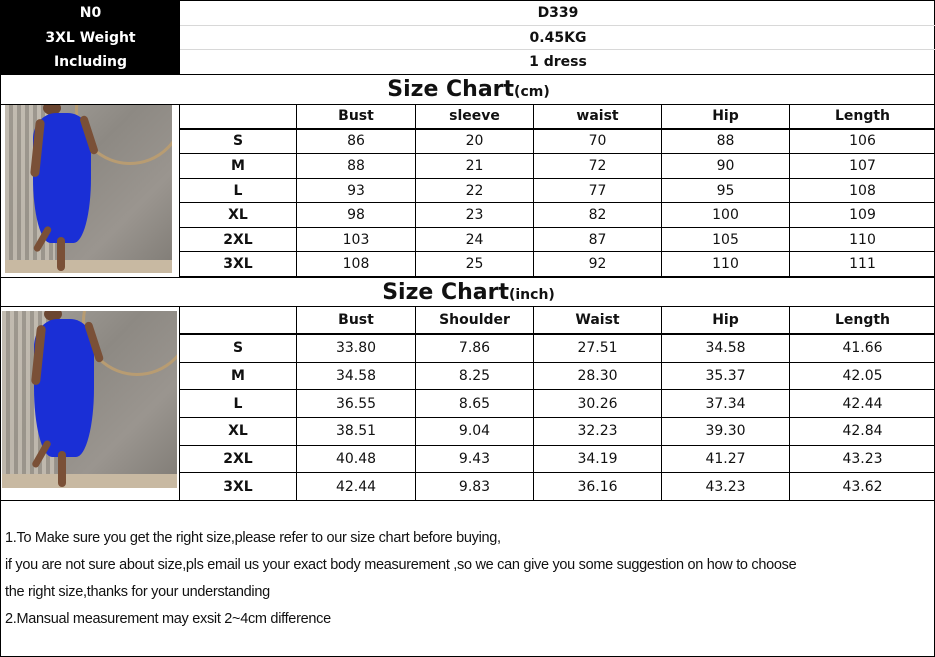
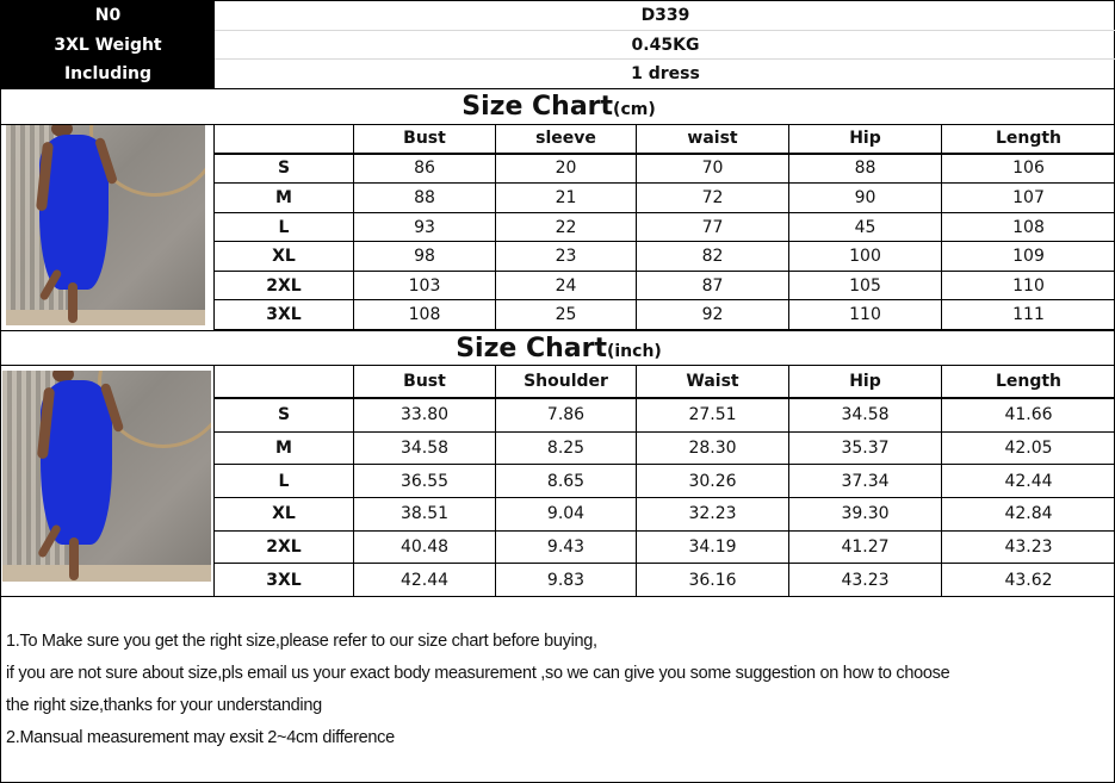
  N0
  3XL Weight
  Including
  D339
  0.45KG
  1 dress
  Size Chart(cm)
  	Bust	sleeve	waist	Hip	Length
  S	86	20	70	88	106
  M	88	21	72	90	107
- L	93	22	77	95	108
+ L	93	22	77	45	108
  XL	98	23	82	100	109
  2XL	103	24	87	105	110
  3XL	108	25	92	110	111
  Size Chart(inch)
  	Bust	Shoulder	Waist	Hip	Length
  S	33.80	7.86	27.51	34.58	41.66
  M	34.58	8.25	28.30	35.37	42.05
  L	36.55	8.65	30.26	37.34	42.44
  XL	38.51	9.04	32.23	39.30	42.84
  2XL	40.48	9.43	34.19	41.27	43.23
  3XL	42.44	9.83	36.16	43.23	43.62
  1.To Make sure you get the right size,please refer to our size chart before buying,
  if you are not sure about size,pls email us your exact body measurement ,so we can give you some suggestion on how to choose
  the right size,thanks for your understanding
  2.Mansual measurement may exsit 2~4cm difference
